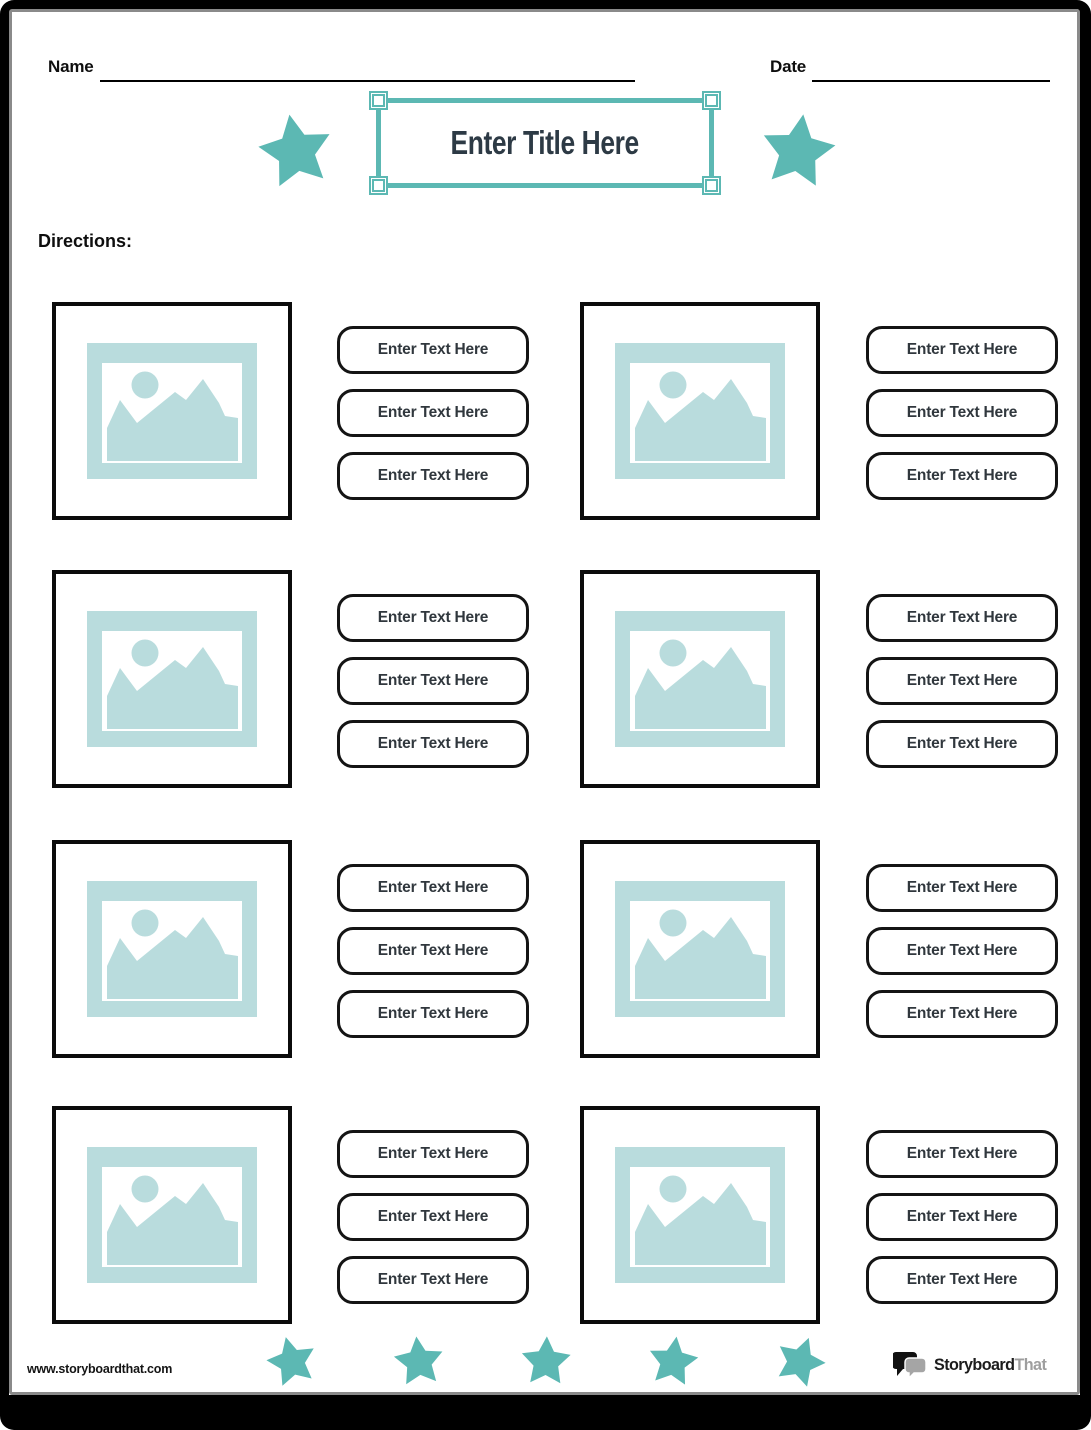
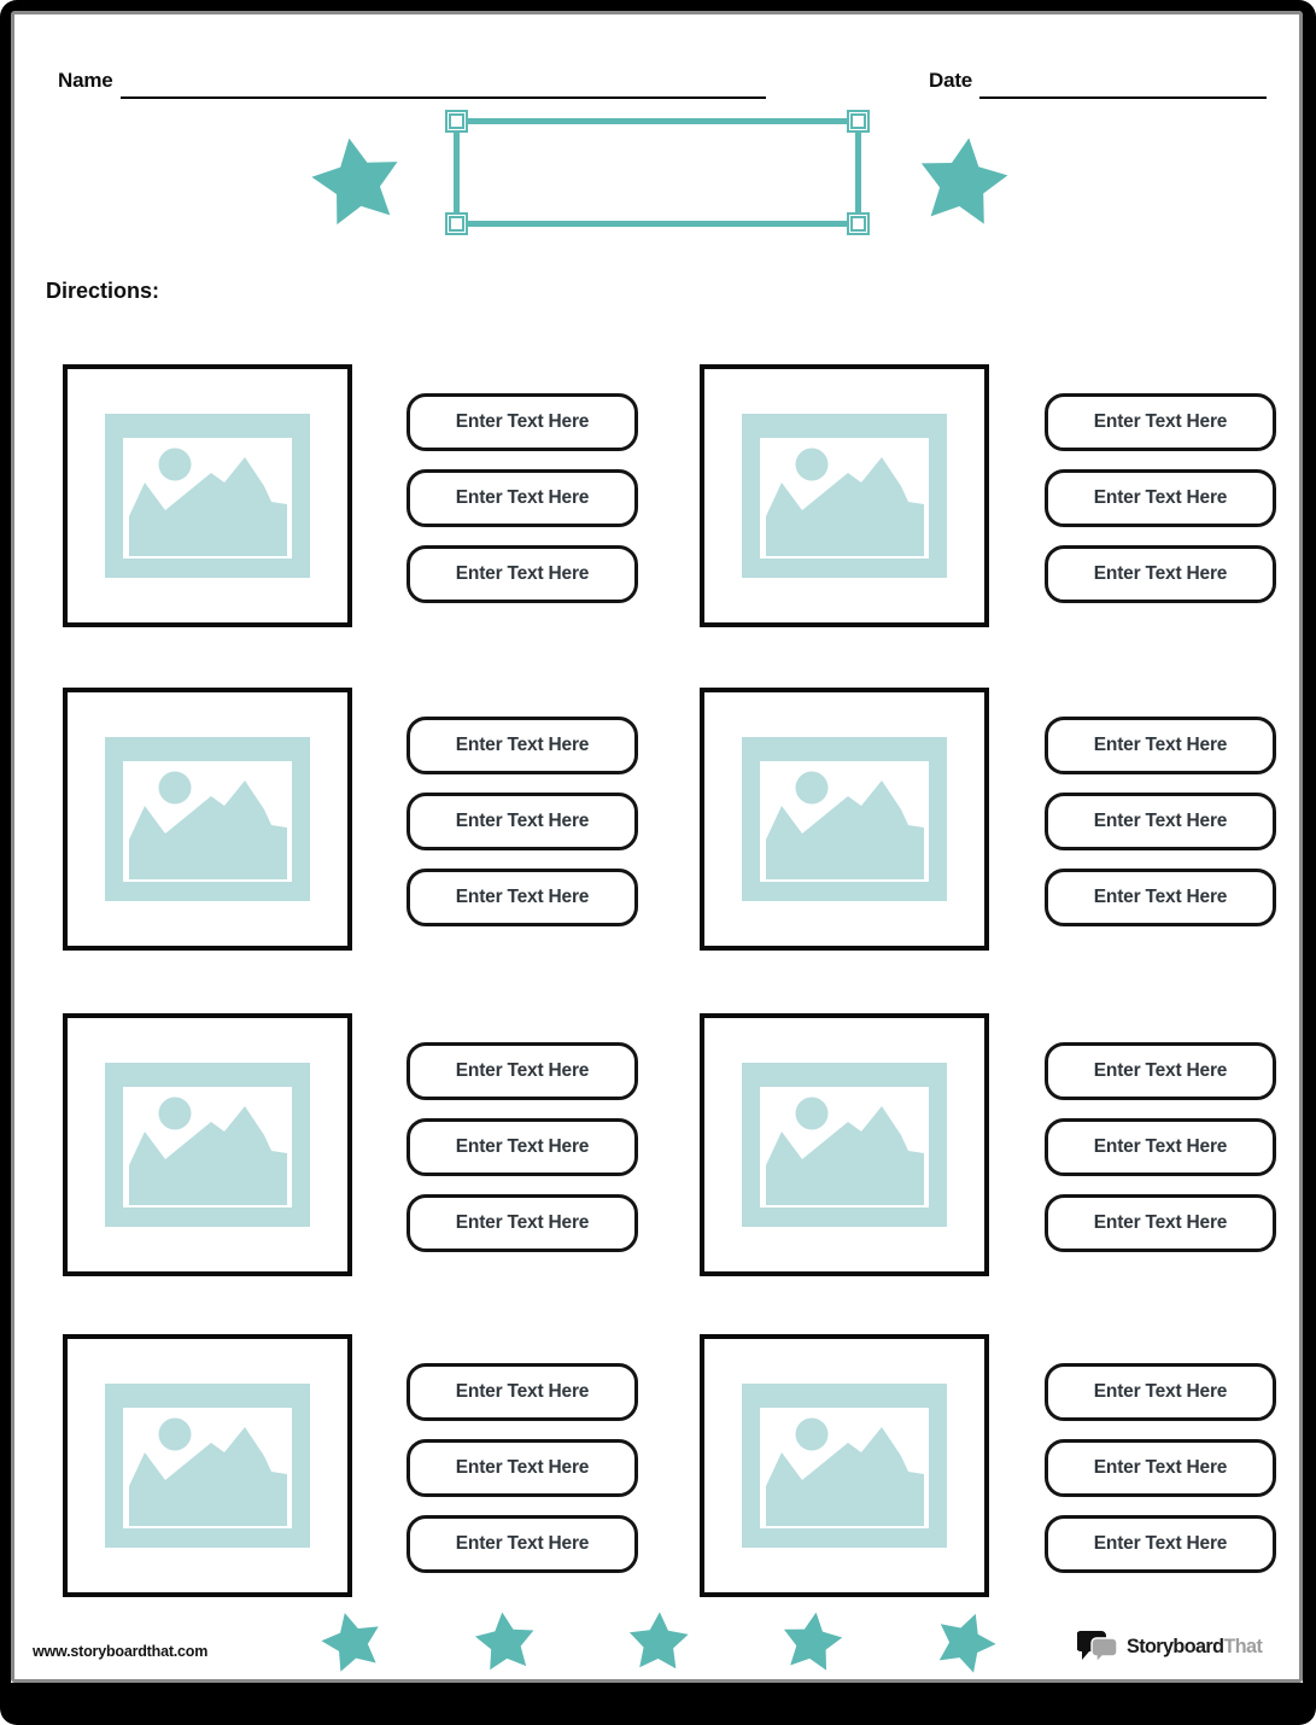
  Name
  Date
- Enter Title Here
  Directions:
  Enter Text Here
  Enter Text Here
  Enter Text Here
  Enter Text Here
  Enter Text Here
  Enter Text Here
  Enter Text Here
  Enter Text Here
  Enter Text Here
  Enter Text Here
  Enter Text Here
  Enter Text Here
  Enter Text Here
  Enter Text Here
  Enter Text Here
  Enter Text Here
  Enter Text Here
  Enter Text Here
  Enter Text Here
  Enter Text Here
  Enter Text Here
  Enter Text Here
  Enter Text Here
  Enter Text Here
  www.storyboardthat.com
  StoryboardThat
